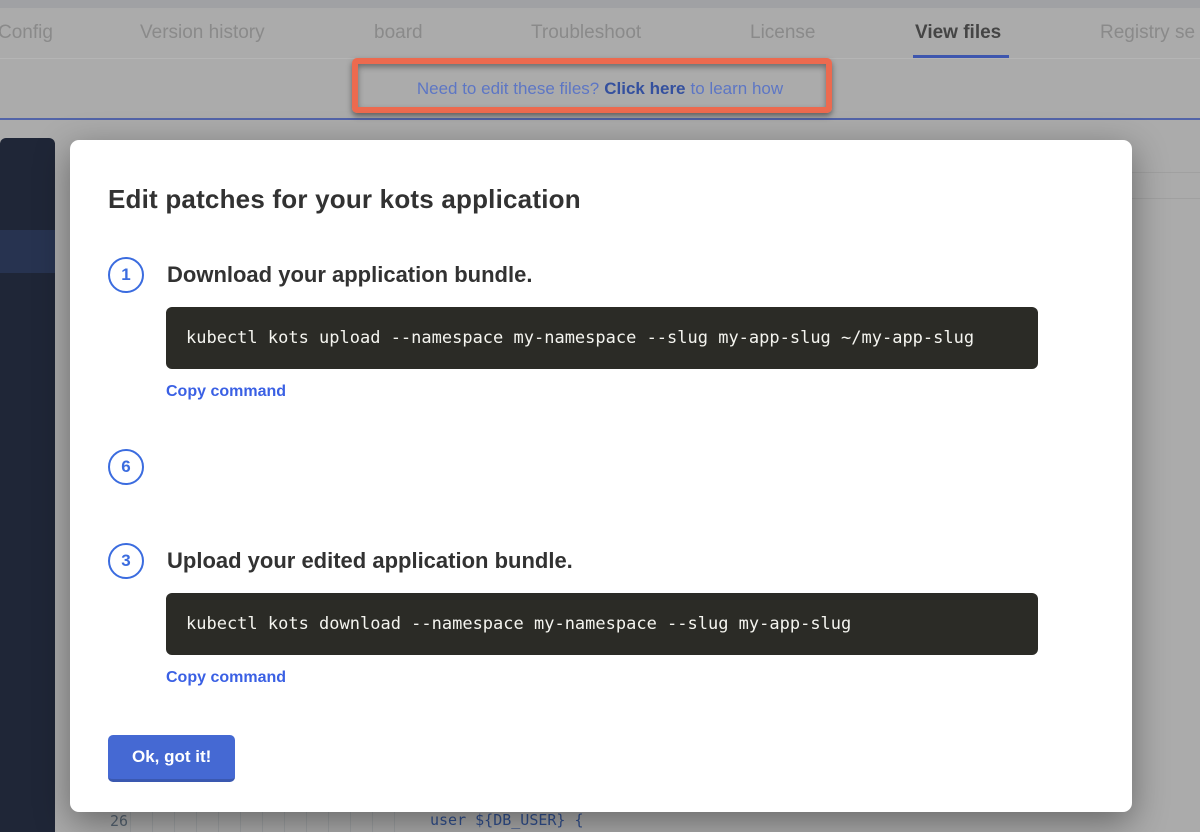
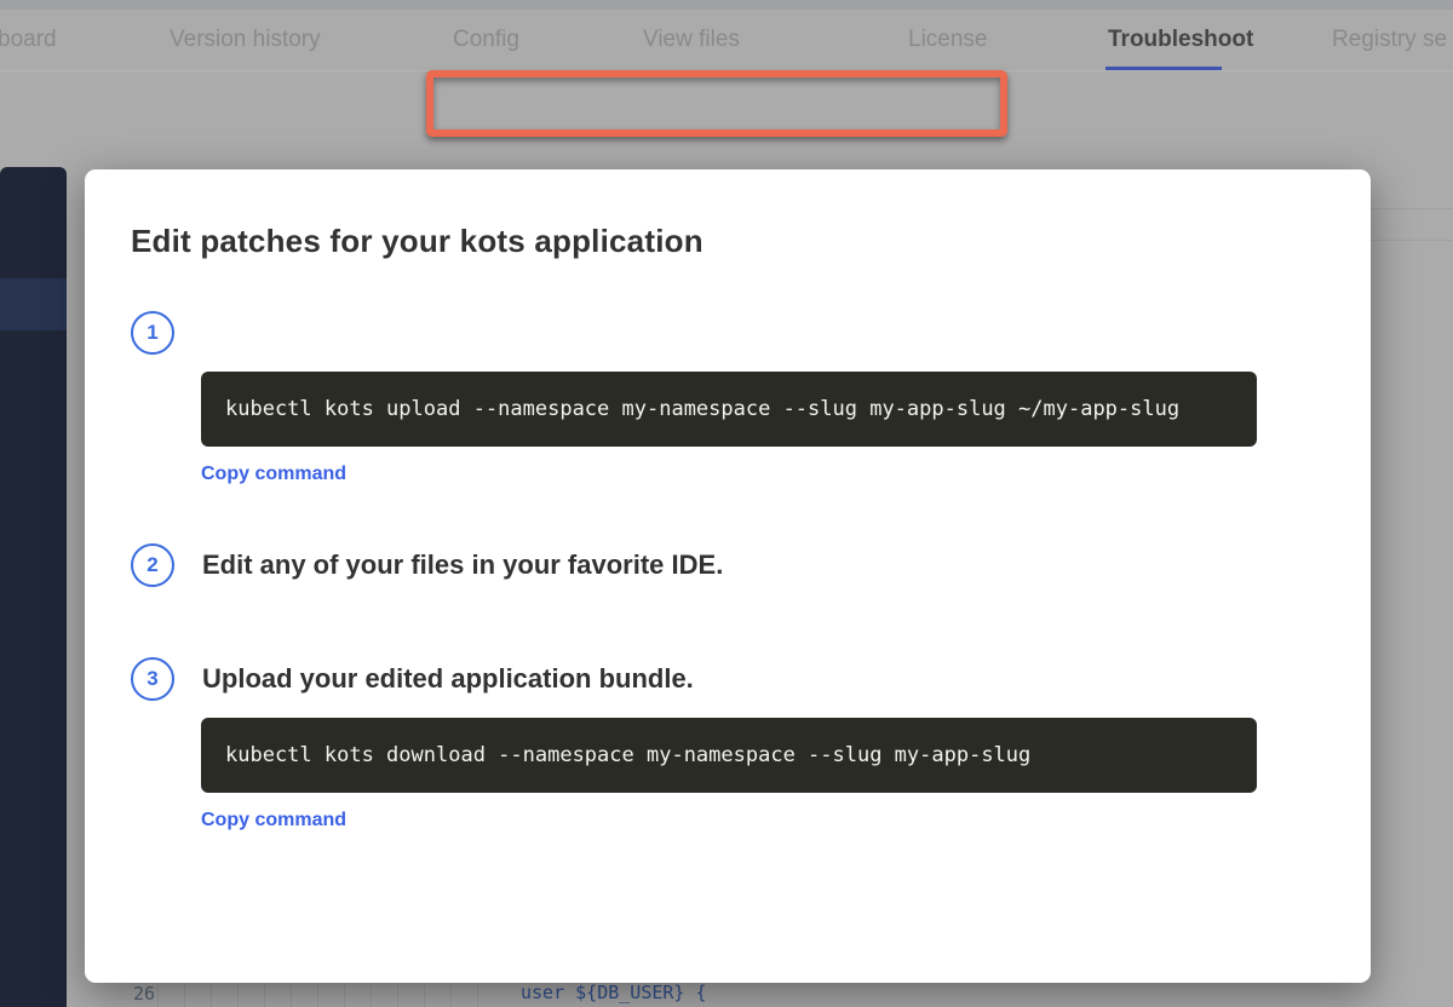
- Config
+ board
  Version history
- board
+ Config
- Troubleshoot
+ View files
  License
- View files
+ Troubleshoot
  Registry se
- Need to edit these files?
- Click here
- to learn how
  26
  user ${DB_USER} {
  Edit patches for your kots application
  1
- Download your application bundle.
  kubectl kots upload --namespace my-namespace --slug my-app-slug ~/my-app-slug
  Copy command
- 6
+ 2
+ Edit any of your files in your favorite IDE.
  3
  Upload your edited application bundle.
  kubectl kots download --namespace my-namespace --slug my-app-slug
  Copy command
- Ok, got it!
